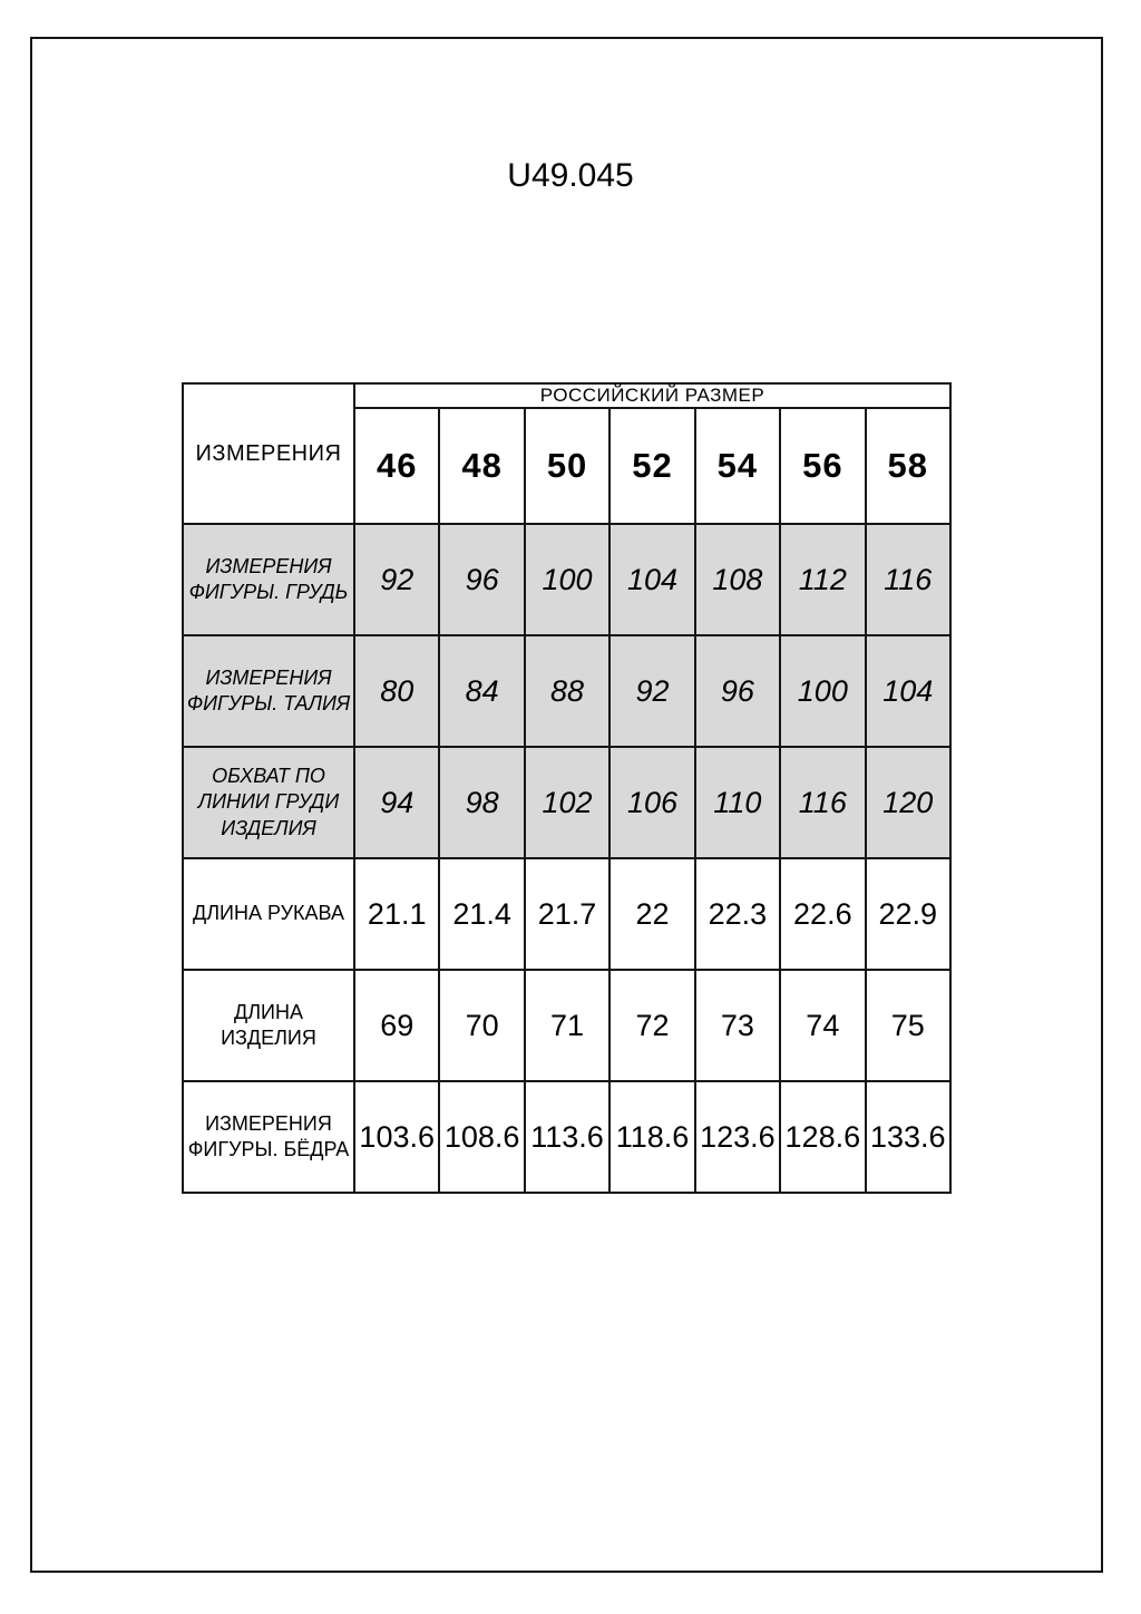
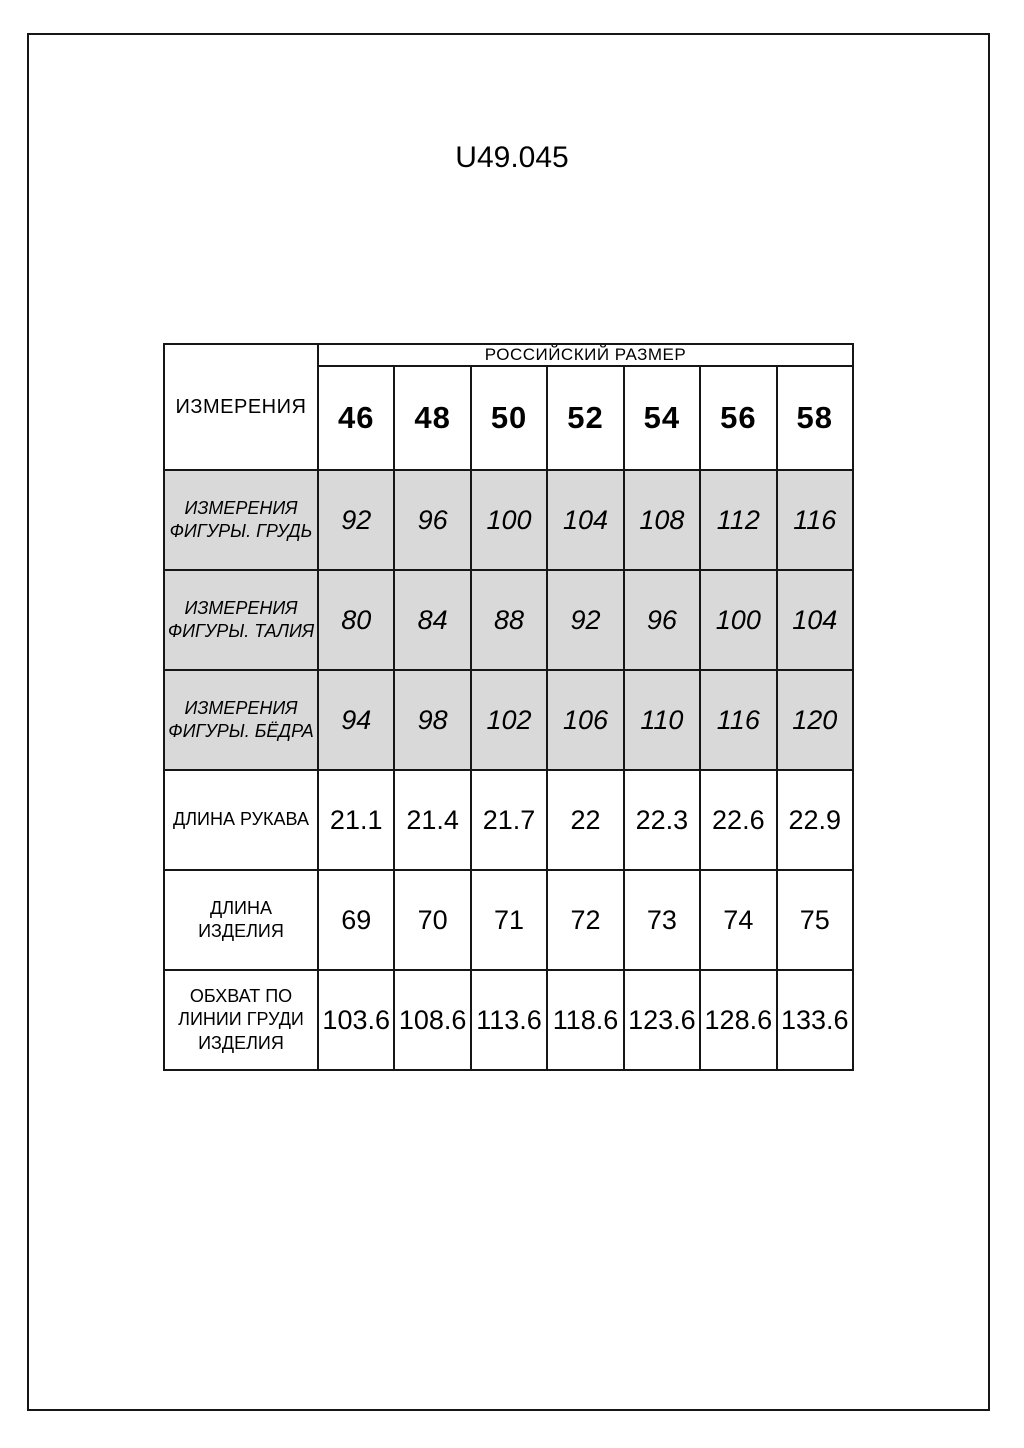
  U49.045
  ИЗМЕРЕНИЯ	РОССИЙСКИЙ РАЗМЕР
  46	48	50	52	54	56	58
  ИЗМЕРЕНИЯ ФИГУРЫ. ГРУДЬ	92	96	100	104	108	112	116
  ИЗМЕРЕНИЯ ФИГУРЫ. ТАЛИЯ	80	84	88	92	96	100	104
- ОБХВАТ ПО ЛИНИИ ГРУДИ ИЗДЕЛИЯ	94	98	102	106	110	116	120
+ ИЗМЕРЕНИЯ ФИГУРЫ. БЁДРА	94	98	102	106	110	116	120
  ДЛИНА РУКАВА	21.1	21.4	21.7	22	22.3	22.6	22.9
  ДЛИНА ИЗДЕЛИЯ	69	70	71	72	73	74	75
- ИЗМЕРЕНИЯ ФИГУРЫ. БЁДРА	103.6	108.6	113.6	118.6	123.6	128.6	133.6
+ ОБХВАТ ПО ЛИНИИ ГРУДИ ИЗДЕЛИЯ	103.6	108.6	113.6	118.6	123.6	128.6	133.6
